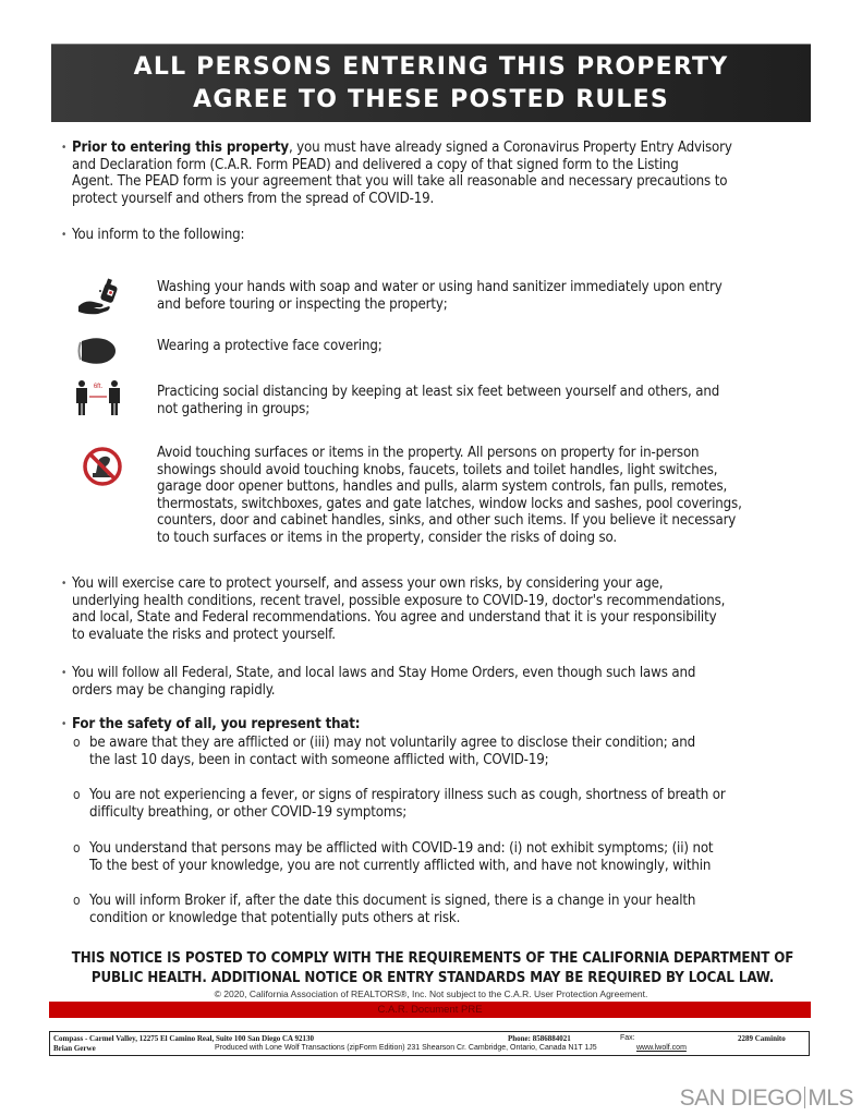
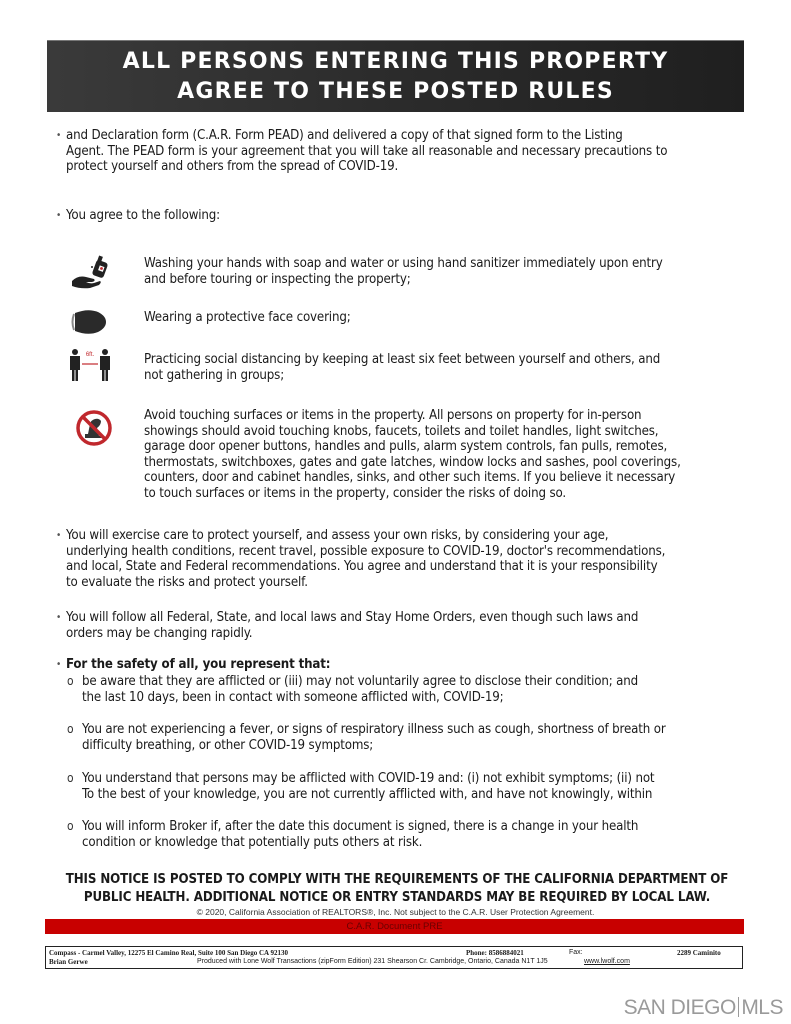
  ALL PERSONS ENTERING THIS PROPERTY
  AGREE TO THESE POSTED RULES
  •
- Prior to entering this property, you must have already signed a Coronavirus Property Entry Advisory
  and Declaration form (C.A.R. Form PEAD) and delivered a copy of that signed form to the Listing
  Agent. The PEAD form is your agreement that you will take all reasonable and necessary precautions to
  protect yourself and others from the spread of COVID-19.
  •
- You inform to the following:
+ You agree to the following:
  Washing your hands with soap and water or using hand sanitizer immediately upon entry
  and before touring or inspecting the property;
  Wearing a protective face covering;
  Practicing social distancing by keeping at least six feet between yourself and others, and
  not gathering in groups;
  Avoid touching surfaces or items in the property. All persons on property for in-person
  showings should avoid touching knobs, faucets, toilets and toilet handles, light switches,
  garage door opener buttons, handles and pulls, alarm system controls, fan pulls, remotes,
  thermostats, switchboxes, gates and gate latches, window locks and sashes, pool coverings,
  counters, door and cabinet handles, sinks, and other such items. If you believe it necessary
  to touch surfaces or items in the property, consider the risks of doing so.
  •
  You will exercise care to protect yourself, and assess your own risks, by considering your age,
  underlying health conditions, recent travel, possible exposure to COVID-19, doctor's recommendations,
  and local, State and Federal recommendations. You agree and understand that it is your responsibility
  to evaluate the risks and protect yourself.
  •
  You will follow all Federal, State, and local laws and Stay Home Orders, even though such laws and
  orders may be changing rapidly.
  •
  For the safety of all, you represent that:
  o
  be aware that they are afflicted or (iii) may not voluntarily agree to disclose their condition; and
  the last 10 days, been in contact with someone afflicted with, COVID-19;
  o
  You are not experiencing a fever, or signs of respiratory illness such as cough, shortness of breath or
  difficulty breathing, or other COVID-19 symptoms;
  o
  You understand that persons may be afflicted with COVID-19 and: (i) not exhibit symptoms; (ii) not
  To the best of your knowledge, you are not currently afflicted with, and have not knowingly, within
  o
  You will inform Broker if, after the date this document is signed, there is a change in your health
  condition or knowledge that potentially puts others at risk.
  THIS NOTICE IS POSTED TO COMPLY WITH THE REQUIREMENTS OF THE CALIFORNIA DEPARTMENT OF
  PUBLIC HEALTH. ADDITIONAL NOTICE OR ENTRY STANDARDS MAY BE REQUIRED BY LOCAL LAW.
  © 2020, California Association of REALTORS®, Inc. Not subject to the C.A.R. User Protection Agreement.
  C.A.R. Document PRE
  Compass - Carmel Valley, 12275 El Camino Real, Suite 100 San Diego CA 92130
  Phone: 8586884021
  2289 Caminito
  Brian Gerwe
  SAN DIEGO MLS
